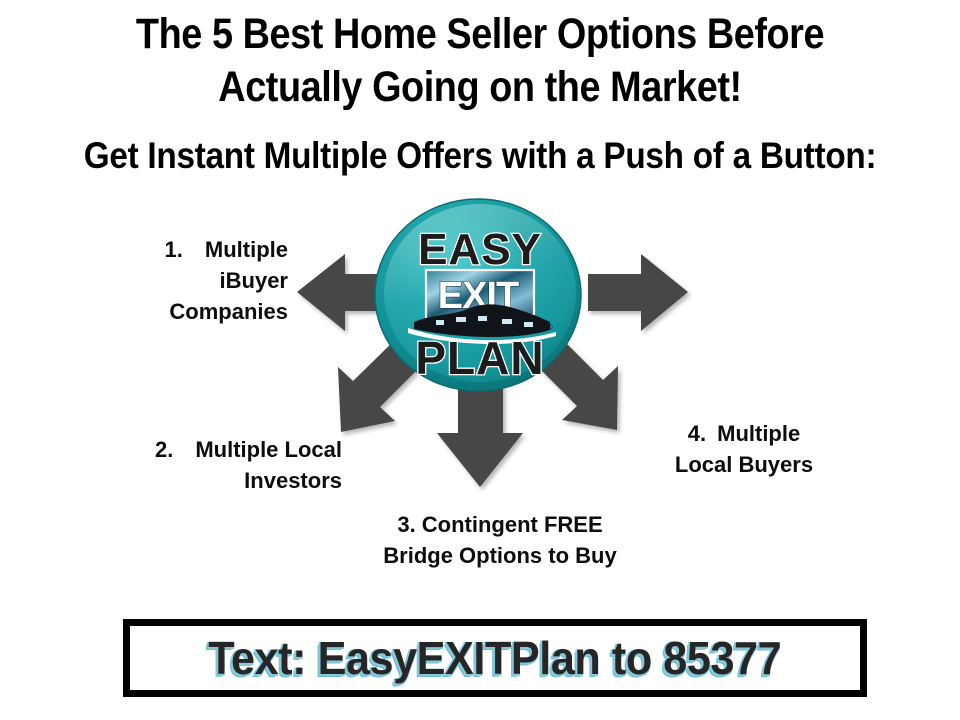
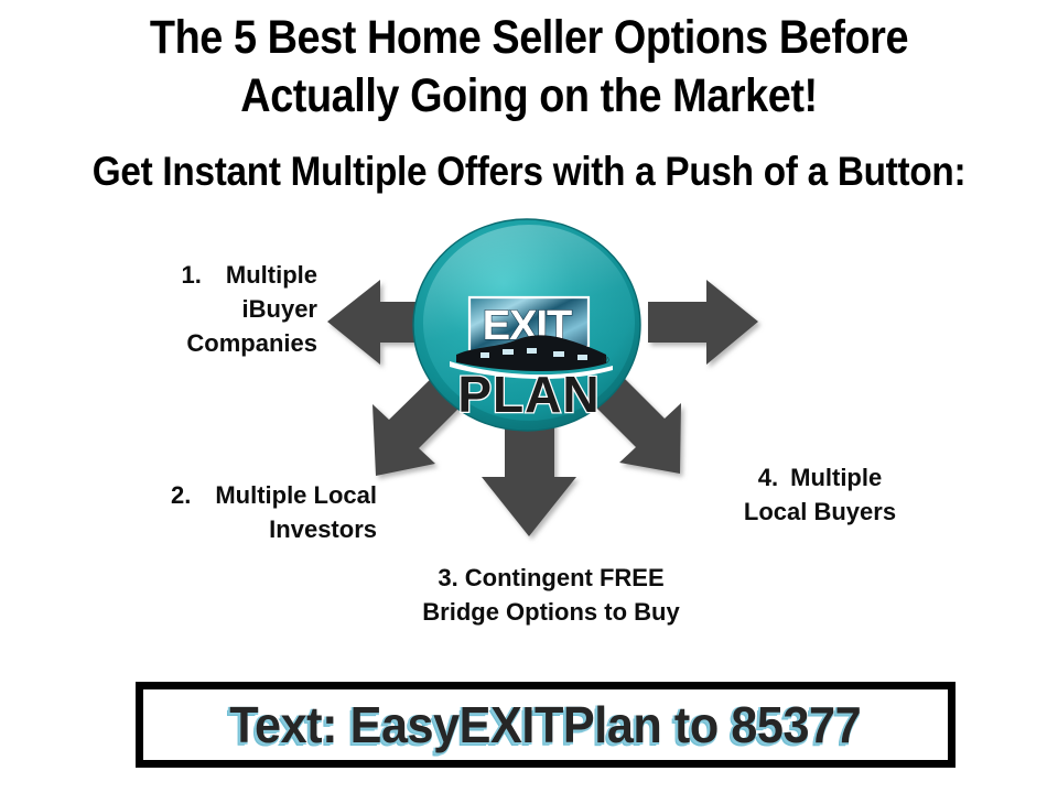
  The 5 Best Home Seller Options Before
  Actually Going on the Market!
  Get Instant Multiple Offers with a Push of a Button:
- EASY
  EXIT
  ®
  PLAN
  1. Multiple
  iBuyer
  Companies
  2. Multiple Local
  Investors
  3. Contingent FREE
  Bridge Options to Buy
  4. Multiple
  Local Buyers
  Text: EasyEXITPlan to 85377
